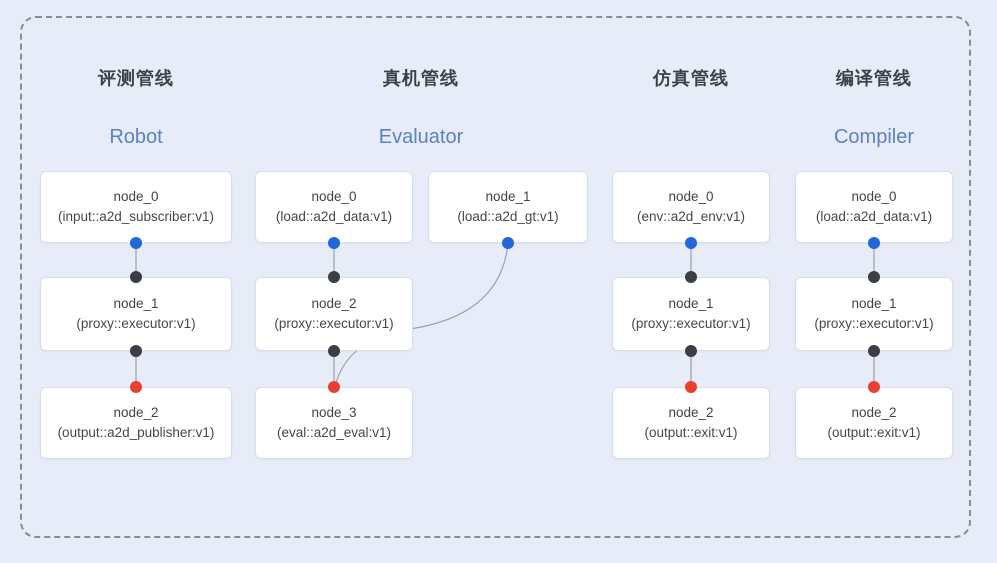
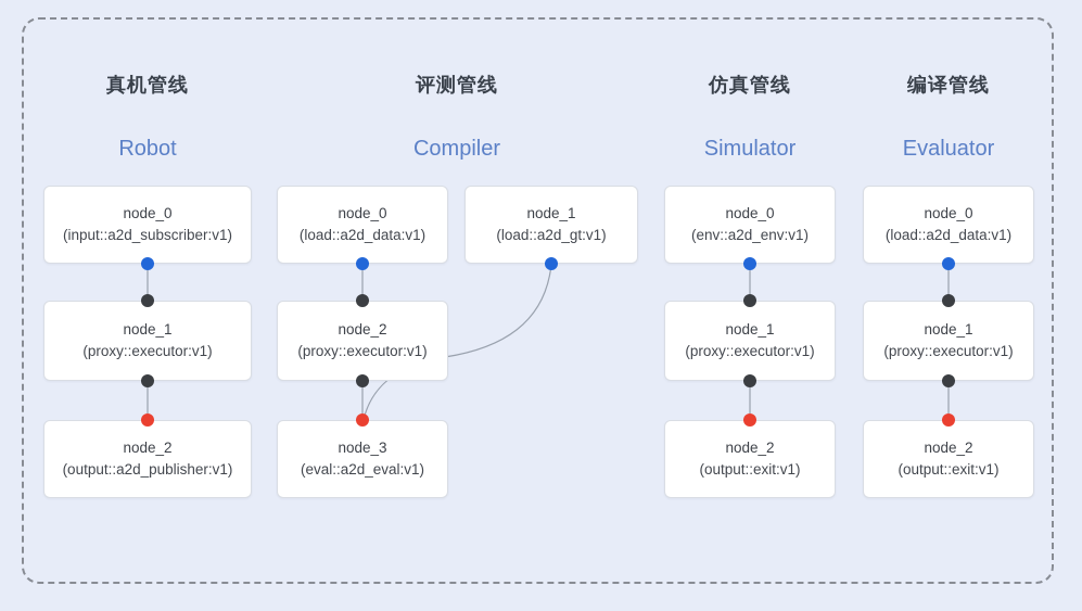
- 评测管线
+ 真机管线
  Robot
- 真机管线
+ 评测管线
- Evaluator
+ Compiler
  仿真管线
+ Simulator
  编译管线
- Compiler
+ Evaluator
  node_0
  (input::a2d_subscriber:v1)
  node_1
  (proxy::executor:v1)
  node_2
  (output::a2d_publisher:v1)
  node_0
  (load::a2d_data:v1)
  node_1
  (load::a2d_gt:v1)
  node_2
  (proxy::executor:v1)
  node_3
  (eval::a2d_eval:v1)
  node_0
  (env::a2d_env:v1)
  node_1
  (proxy::executor:v1)
  node_2
  (output::exit:v1)
  node_0
  (load::a2d_data:v1)
  node_1
  (proxy::executor:v1)
  node_2
  (output::exit:v1)
